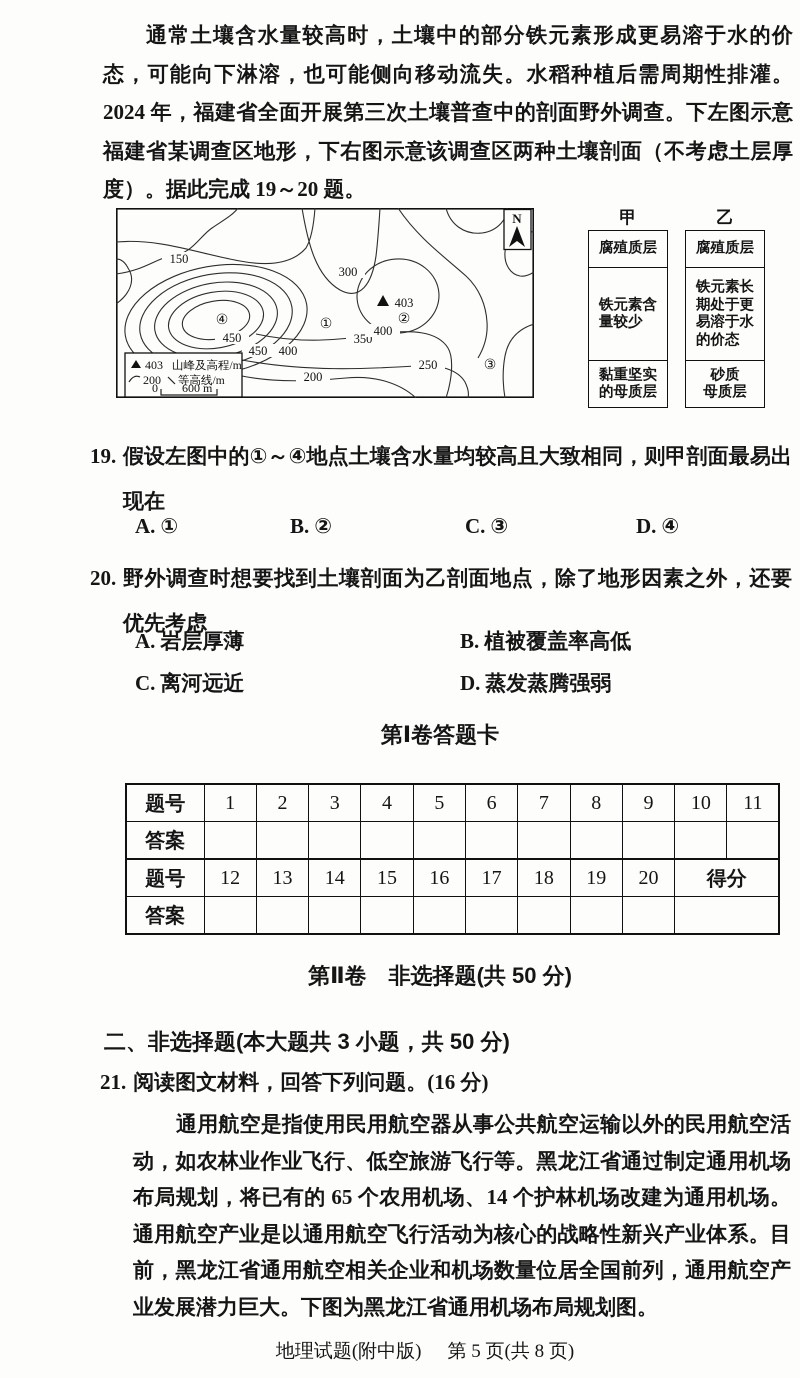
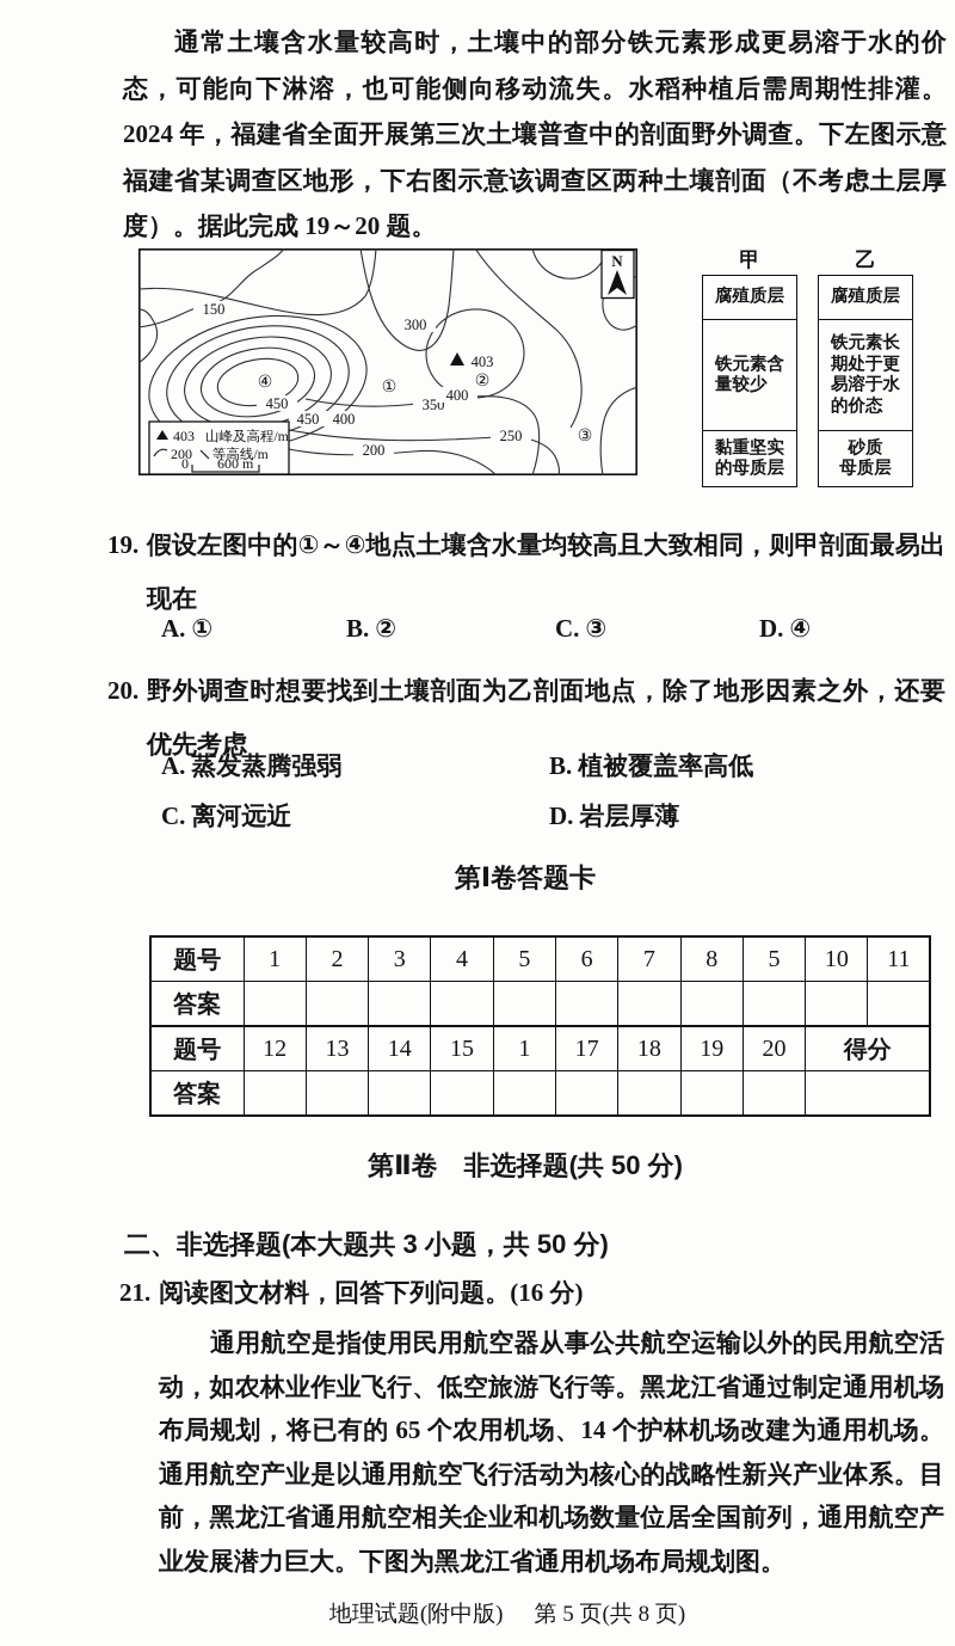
  通常土壤含水量较高时，土壤中的部分铁元素形成更易溶于水的价态，可能向下淋溶，也可能侧向移动流失。水稻种植后需周期性排灌。2024 年，福建省全面开展第三次土壤普查中的剖面野外调查。下左图示意福建省某调查区地形，下右图示意该调查区两种土壤剖面（不考虑土层厚度）。据此完成 19～20 题。
  150
  300
  450
  450
  400
  350
  400
  250
  200
  403
  ①
  ②
  ③
  ④
  N
  403
  山峰及高程/m
  200
  等高线/m
  0
  600 m
  甲
  腐殖质层
  铁元素含
  量较少
  黏重坚实
  的母质层
  乙
  腐殖质层
  铁元素长
  期处于更
  易溶于水
  的价态
  砂质
  母质层
  19.
  假设左图中的①～④地点土壤含水量均较高且大致相同，则甲剖面最易出现在
  A. ①
  B. ②
  C. ③
  D. ④
  20.
  野外调查时想要找到土壤剖面为乙剖面地点，除了地形因素之外，还要优先考虑
- A. 岩层厚薄
+ A. 蒸发蒸腾强弱
  B. 植被覆盖率高低
  C. 离河远近
- D. 蒸发蒸腾强弱
+ D. 岩层厚薄
  第Ⅰ卷答题卡
- 题号	1	2	3	4	5	6	7	8	9	10	11
+ 题号	1	2	3	4	5	6	7	8	5	10	11
  答案
- 题号	12	13	14	15	16	17	18	19	20	得分
+ 题号	12	13	14	15	1	17	18	19	20	得分
  答案
  第Ⅱ卷 非选择题(共 50 分)
  二、非选择题(本大题共 3 小题，共 50 分)
  21. 阅读图文材料，回答下列问题。(16 分)
  通用航空是指使用民用航空器从事公共航空运输以外的民用航空活动，如农林业作业飞行、低空旅游飞行等。黑龙江省通过制定通用机场布局规划，将已有的 65 个农用机场、14 个护林机场改建为通用机场。通用航空产业是以通用航空飞行活动为核心的战略性新兴产业体系。目前，黑龙江省通用航空相关企业和机场数量位居全国前列，通用航空产业发展潜力巨大。下图为黑龙江省通用机场布局规划图。
  地理试题(附中版) 第 5 页(共 8 页)
